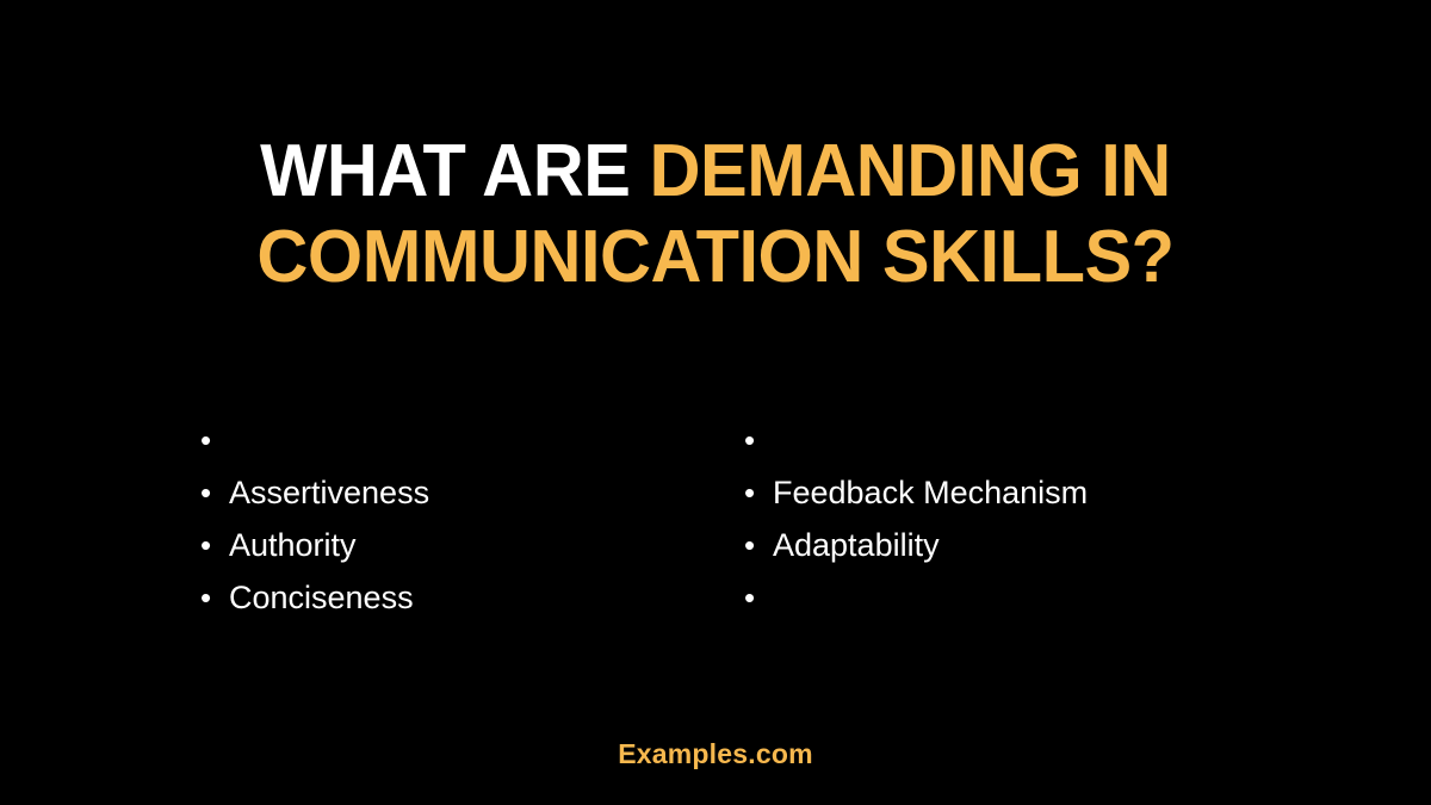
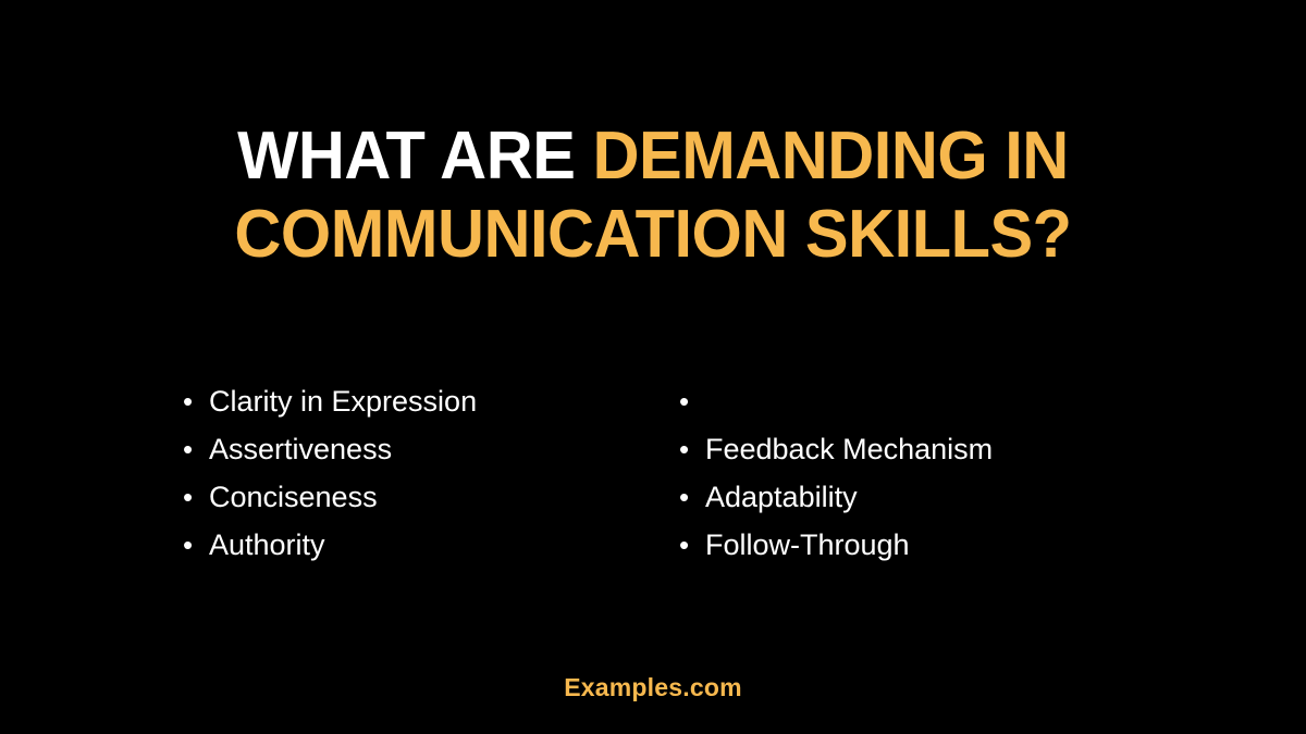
  WHAT ARE DEMANDING IN
  COMMUNICATION SKILLS?
  •
+ Clarity in Expression
  •
  Assertiveness
  •
- Authority
+ Conciseness
  •
- Conciseness
+ Authority
  •
  •
  Feedback Mechanism
  •
  Adaptability
  •
+ Follow-Through
  Examples.com
